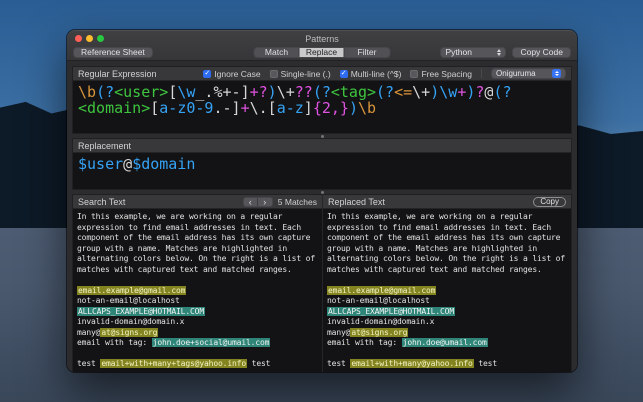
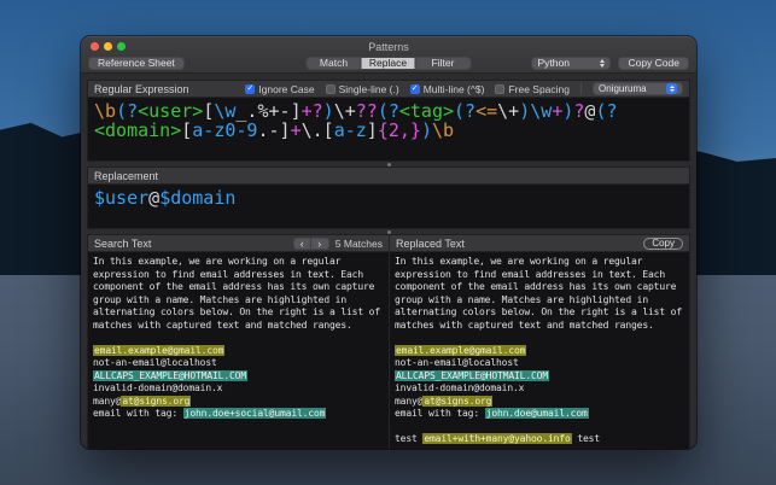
  Patterns
  Reference Sheet
  Match
  Replace
  Filter
  Python
  Copy Code
  Regular Expression
  Ignore Case
  Single-line (.)
  Multi-line (^$)
  Free Spacing
  Oniguruma
  \b(?<user>[\w_.%+-]+?)\+??(?<tag>(?<=\+)\w+)?@(?
  <domain>[a-z0-9.-]+\.[a-z]{2,})\b
  Replacement
  $user@$domain
  Search Text
  ‹
  ›
  5 Matches
  In this example, we are working on a regular
  expression to find email addresses in text. Each
  component of the email address has its own capture
  group with a name. Matches are highlighted in
  alternating colors below. On the right is a list of
  matches with captured text and matched ranges.
  email.example@gmail.com
  not-an-email@localhost
  ALLCAPS_EXAMPLE@HOTMAIL.COM
  invalid-domain@domain.x
  many@at@signs.org
  email with tag: john.doe+social@umail.com
- test email+with+many+tags@yahoo.info test
  Replaced Text
  Copy
  In this example, we are working on a regular
  expression to find email addresses in text. Each
  component of the email address has its own capture
  group with a name. Matches are highlighted in
  alternating colors below. On the right is a list of
  matches with captured text and matched ranges.
  email.example@gmail.com
  not-an-email@localhost
  ALLCAPS_EXAMPLE@HOTMAIL.COM
  invalid-domain@domain.x
  many@at@signs.org
  email with tag: john.doe@umail.com
  test email+with+many@yahoo.info test
